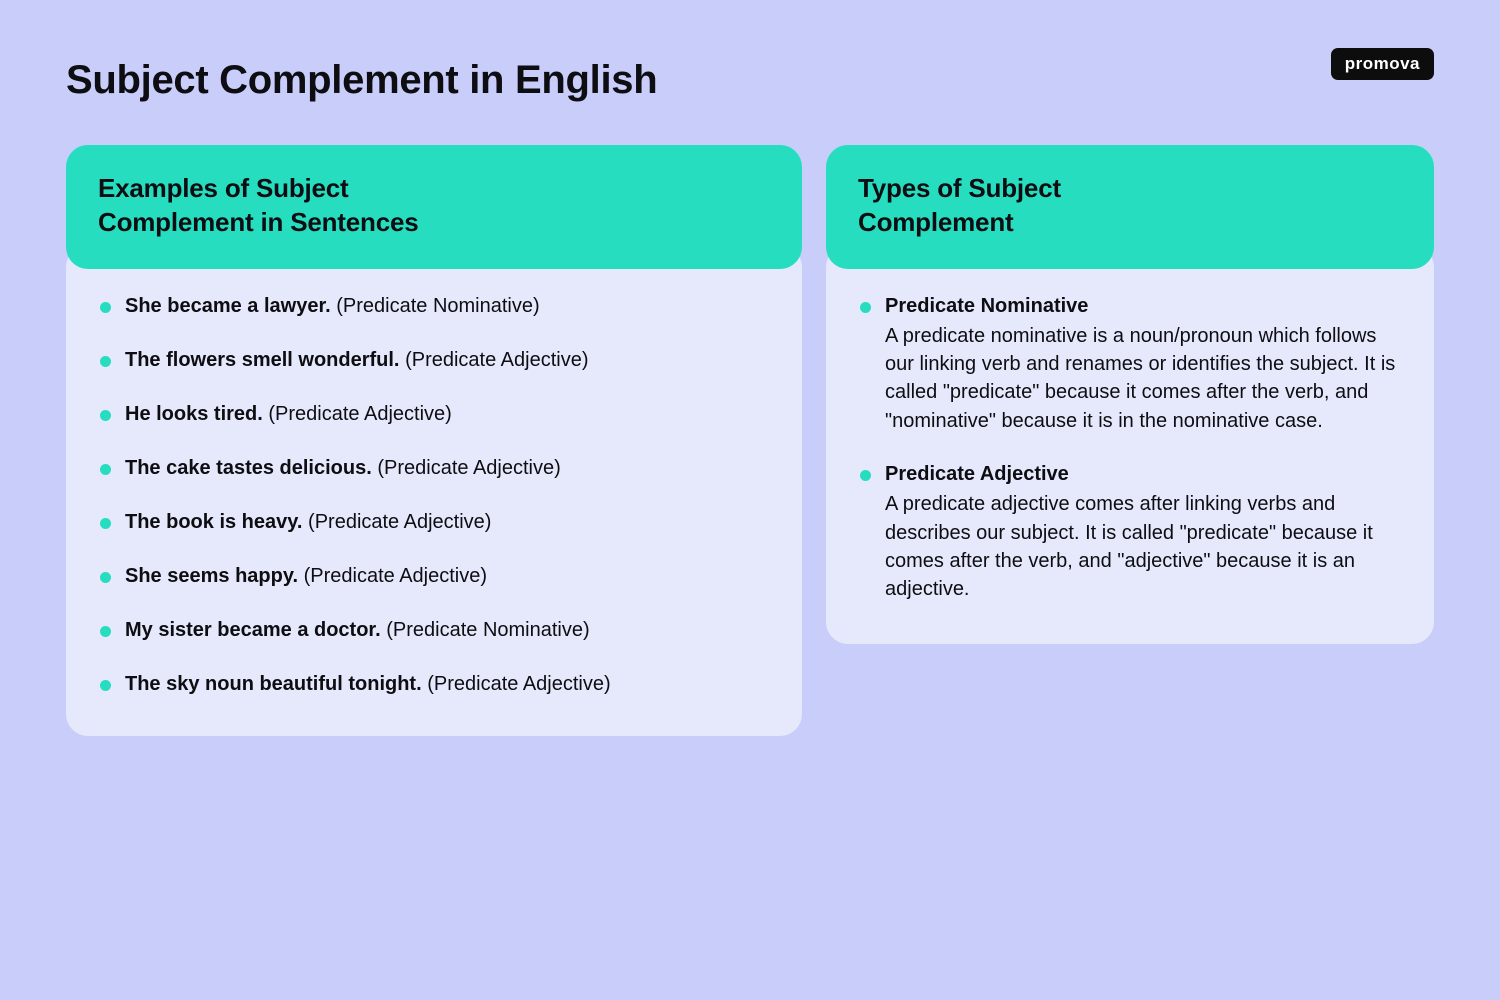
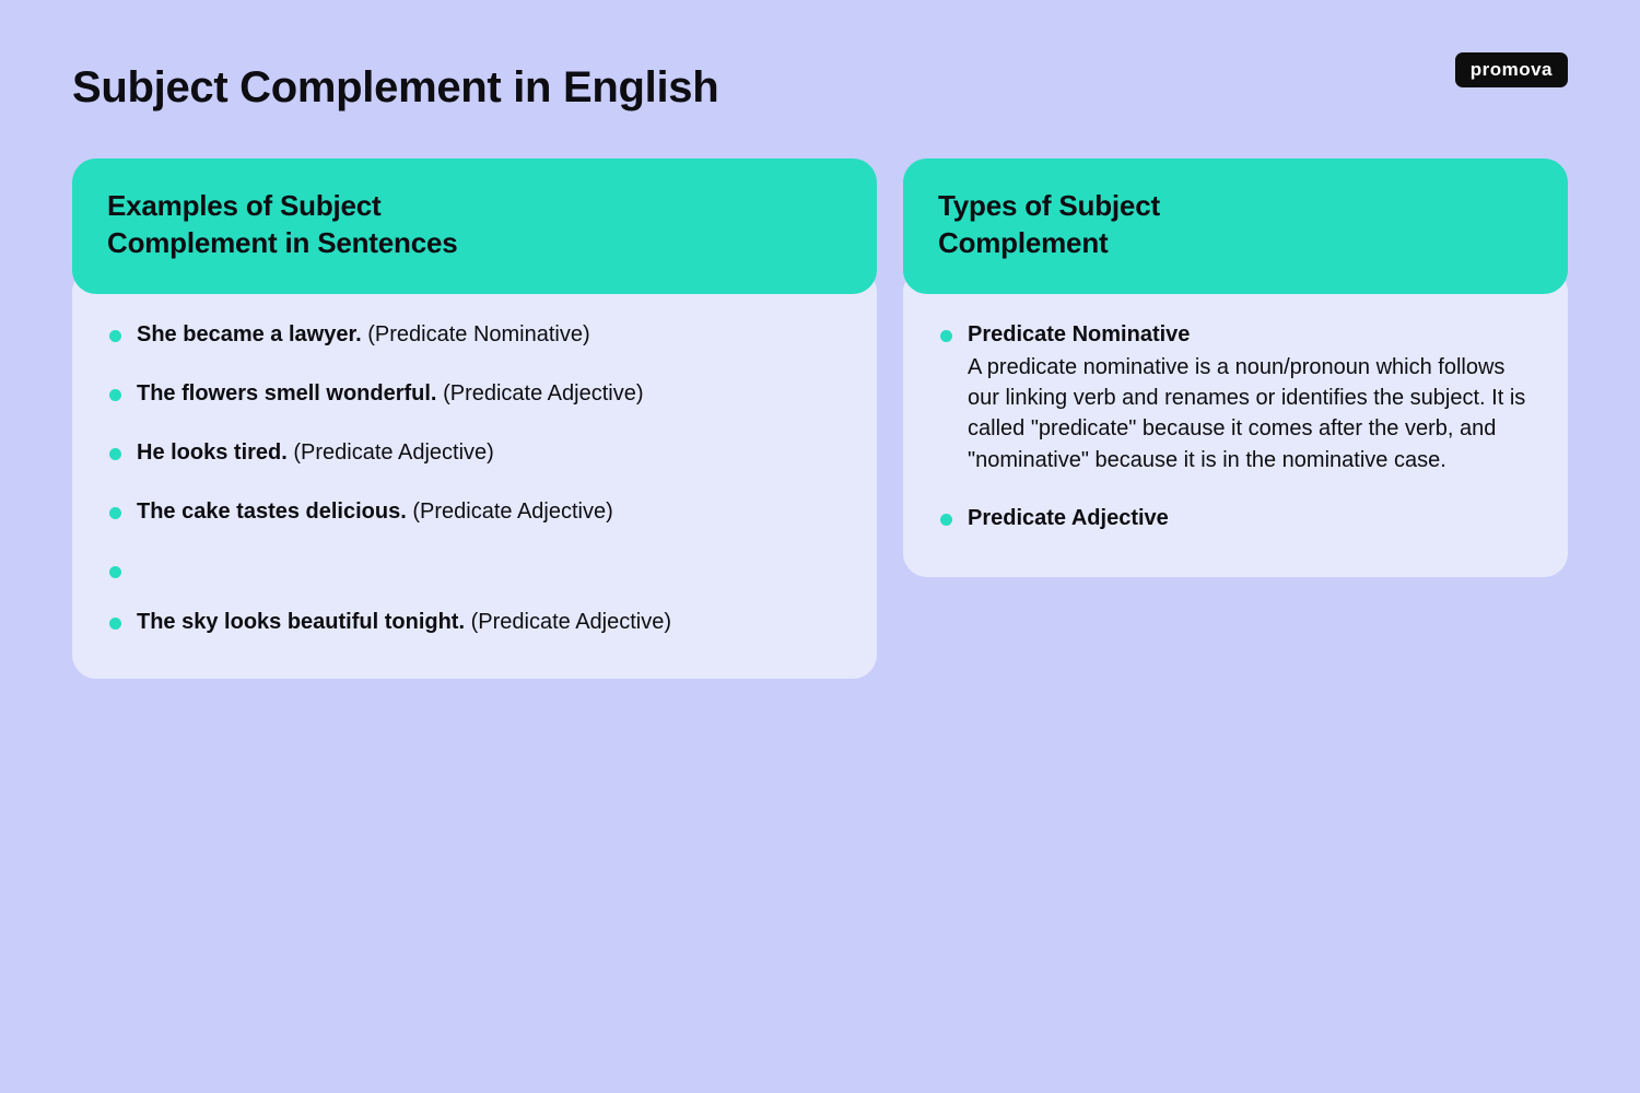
  promova
  Subject Complement in English
  Examples of Subject
  Complement in Sentences
  She became a lawyer. (Predicate Nominative)
  The flowers smell wonderful. (Predicate Adjective)
  He looks tired. (Predicate Adjective)
  The cake tastes delicious. (Predicate Adjective)
- The book is heavy. (Predicate Adjective)
- She seems happy. (Predicate Adjective)
- My sister became a doctor. (Predicate Nominative)
- The sky noun beautiful tonight. (Predicate Adjective)
+ The sky looks beautiful tonight. (Predicate Adjective)
  Types of Subject
  Complement
  Predicate Nominative
  A predicate nominative is a noun/pronoun which follows our linking verb and renames or identifies the subject. It is called "predicate" because it comes after the verb, and "nominative" because it is in the nominative case.
  Predicate Adjective
- A predicate adjective comes after linking verbs and describes our subject. It is called "predicate" because it comes after the verb, and "adjective" because it is an adjective.
